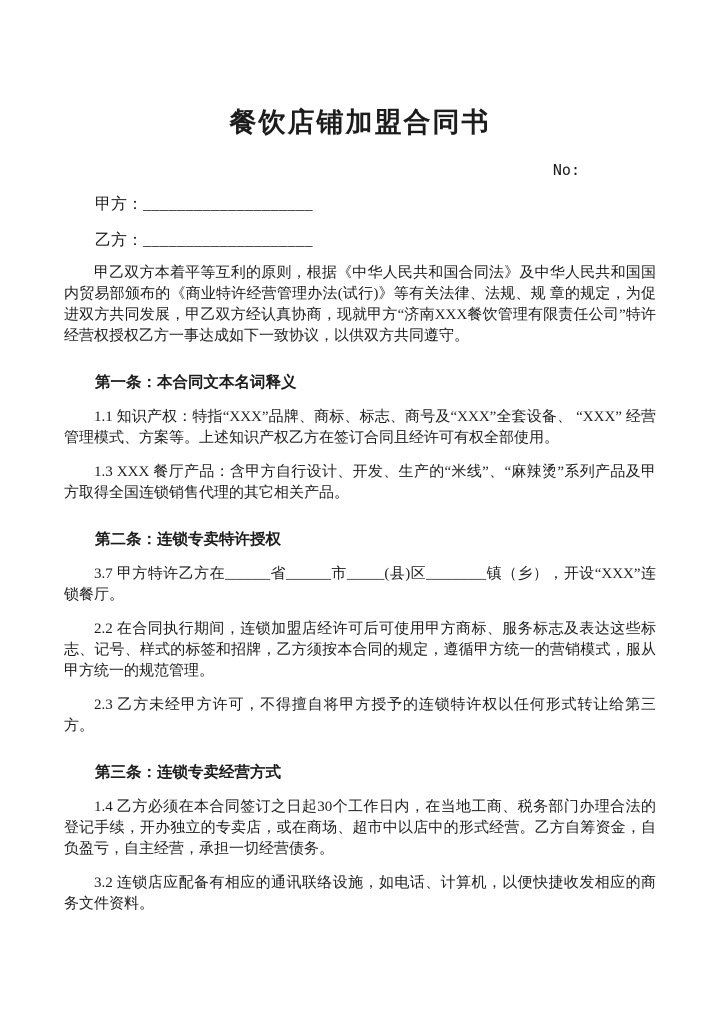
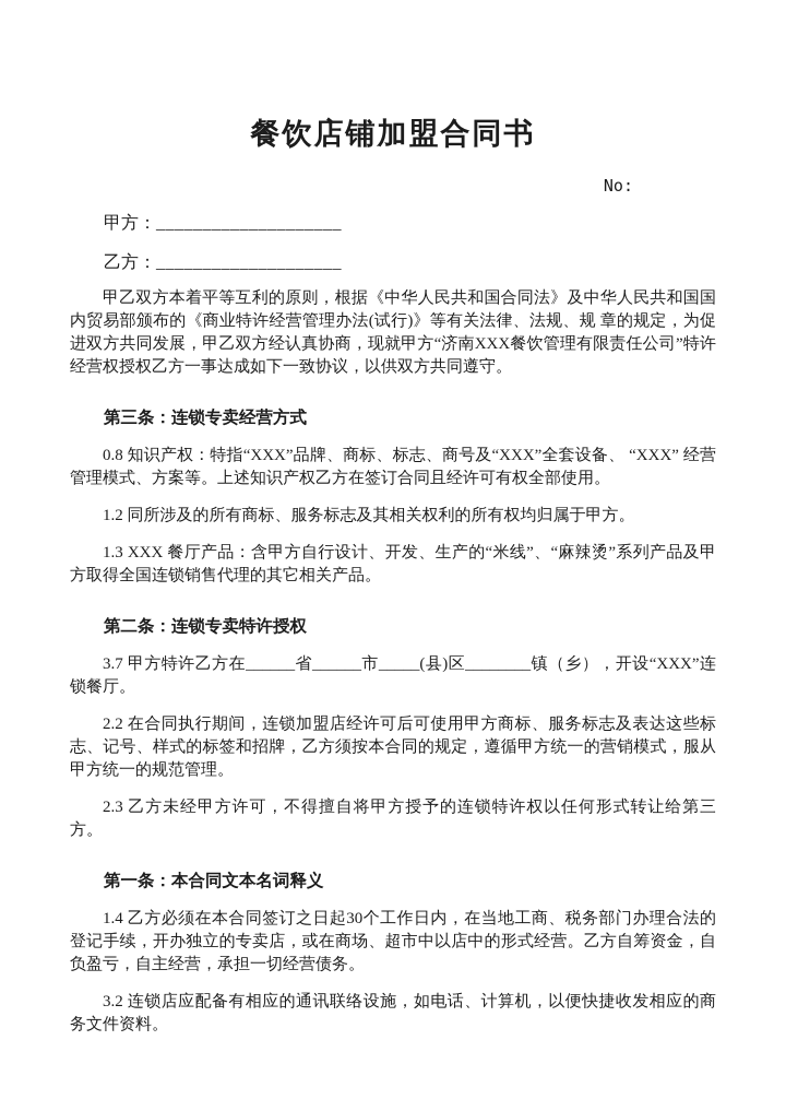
  餐饮店铺加盟合同书
  No:
  甲方：____________________
  乙方：____________________
  甲乙双方本着平等互利的原则，根据《中华人民共和国合同法》及中华人民共和国国内贸易部颁布的《商业特许经营管理办法(试行)》等有关法律、法规、规 章的规定，为促进双方共同发展，甲乙双方经认真协商，现就甲方“济南XXX餐饮管理有限责任公司”特许经营权授权乙方一事达成如下一致协议，以供双方共同遵守。
- 第一条：本合同文本名词释义
+ 第三条：连锁专卖经营方式
- 1.1 知识产权：特指“XXX”品牌、商标、标志、商号及“XXX”全套设备、 “XXX” 经营 管理模式、方案等。上述知识产权乙方在签订合同且经许可有权全部使用。
+ 0.8 知识产权：特指“XXX”品牌、商标、标志、商号及“XXX”全套设备、 “XXX” 经营 管理模式、方案等。上述知识产权乙方在签订合同且经许可有权全部使用。
+ 1.2 同所涉及的所有商标、服务标志及其相关权利的所有权均归属于甲方。
  1.3 XXX 餐厅产品：含甲方自行设计、开发、生产的“米线”、“麻辣烫”系列产品及甲方取得全国连锁销售代理的其它相关产品。
  第二条：连锁专卖特许授权
  3.7 甲方特许乙方在______省______市_____(县)区________镇（乡），开设“XXX”连锁餐厅。
  2.2 在合同执行期间，连锁加盟店经许可后可使用甲方商标、服务标志及表达这些标志、记号、样式的标签和招牌，乙方须按本合同的规定，遵循甲方统一的营销模式，服从甲方统一的规范管理。
  2.3 乙方未经甲方许可，不得擅自将甲方授予的连锁特许权以任何形式转让给第三方。
- 第三条：连锁专卖经营方式
+ 第一条：本合同文本名词释义
  1.4 乙方必须在本合同签订之日起30个工作日内，在当地工商、税务部门办理合法的登记手续，开办独立的专卖店，或在商场、超市中以店中的形式经营。乙方自筹资金，自负盈亏，自主经营，承担一切经营债务。
  3.2 连锁店应配备有相应的通讯联络设施，如电话、计算机，以便快捷收发相应的商务文件资料。
